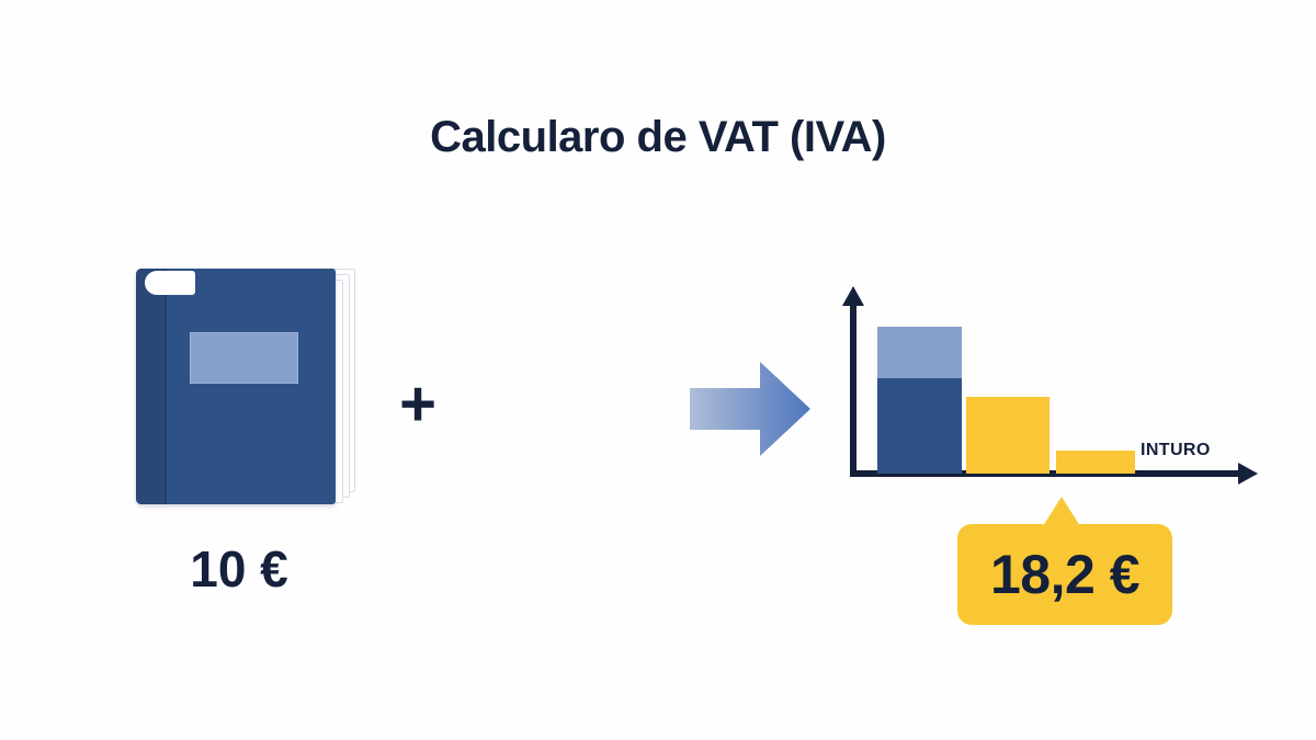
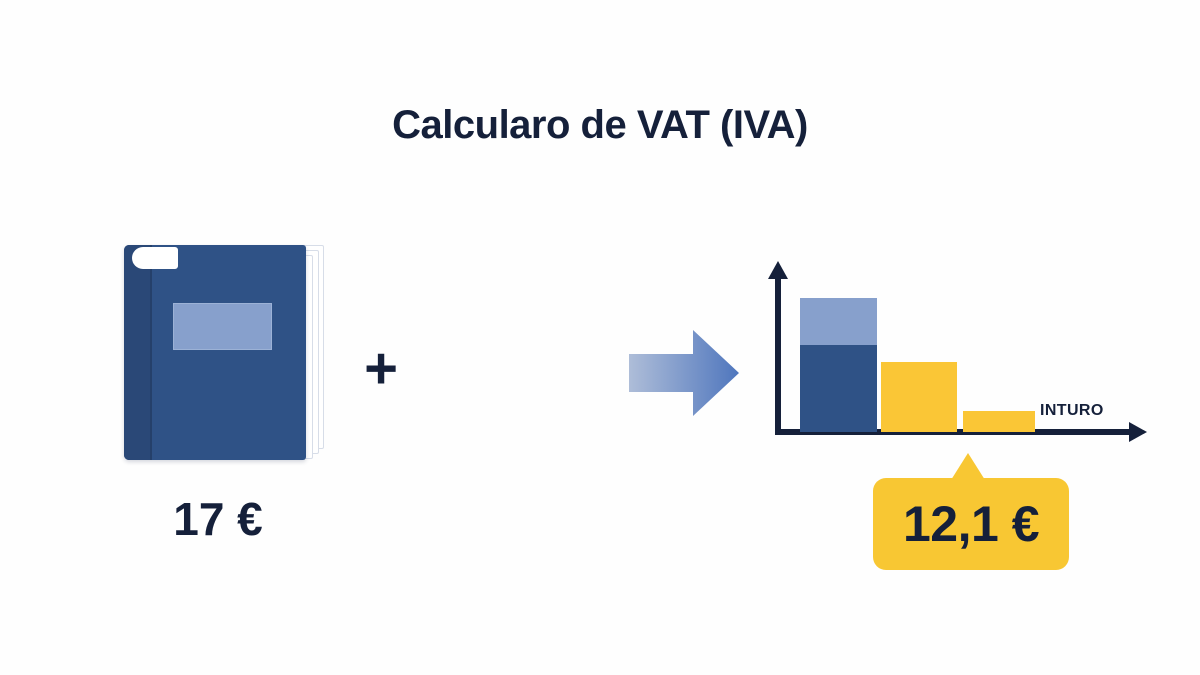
  Calcularo de VAT (IVA)
- 10 €
+ 17 €
  +
  INTURO
- 18,2 €
+ 12,1 €
